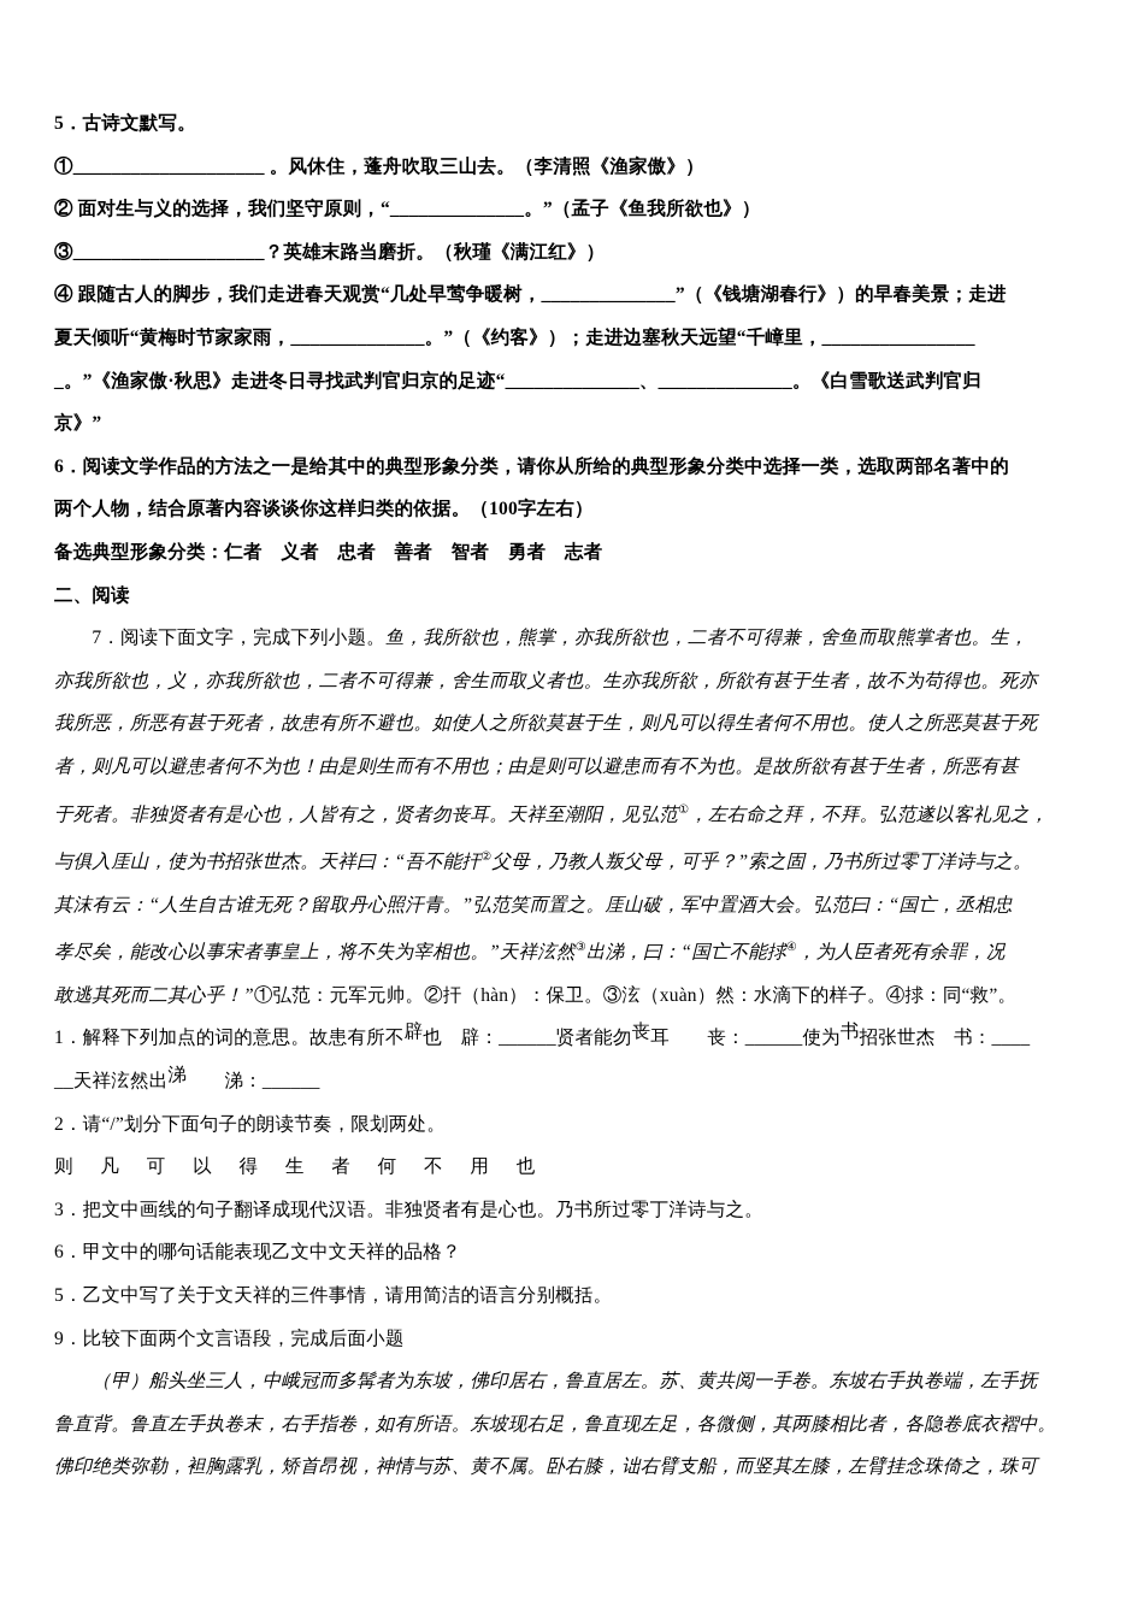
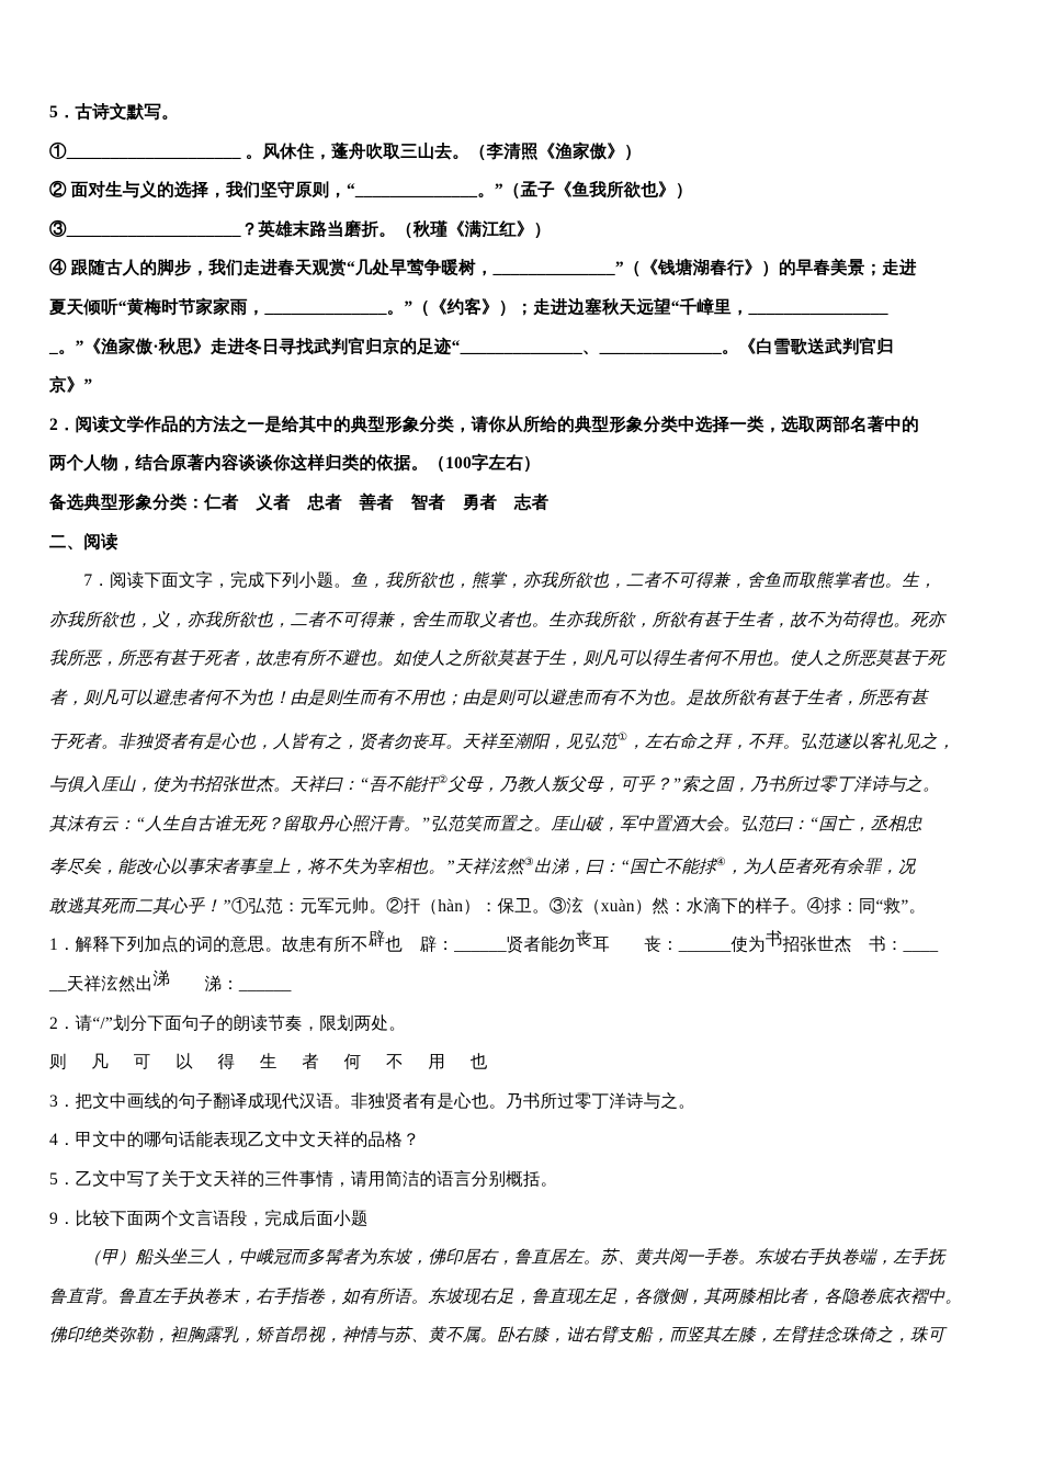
  5．古诗文默写。
  ①____________________ 。风休住，蓬舟吹取三山去。（李清照《渔家傲》）
  ② 面对生与义的选择，我们坚守原则，“______________。”（孟子《鱼我所欲也》）
  ③____________________？英雄末路当磨折。（秋瑾《满江红》）
  ④ 跟随古人的脚步，我们走进春天观赏“几处早莺争暖树，______________”（《钱塘湖春行》）的早春美景；走进
  夏天倾听“黄梅时节家家雨，______________。”（《约客》）；走进边塞秋天远望“千嶂里，________________
  _。”《渔家傲·秋思》走进冬日寻找武判官归京的足迹“______________、______________。《白雪歌送武判官归
  京》”
- 6．阅读文学作品的方法之一是给其中的典型形象分类，请你从所给的典型形象分类中选择一类，选取两部名著中的
+ 2．阅读文学作品的方法之一是给其中的典型形象分类，请你从所给的典型形象分类中选择一类，选取两部名著中的
  两个人物，结合原著内容谈谈你这样归类的依据。（100字左右）
  备选典型形象分类：仁者 义者 忠者 善者 智者 勇者 志者
  二、阅读
  7．阅读下面文字，完成下列小题。鱼，我所欲也，熊掌，亦我所欲也，二者不可得兼，舍鱼而取熊掌者也。生，
  亦我所欲也，义，亦我所欲也，二者不可得兼，舍生而取义者也。生亦我所欲，所欲有甚于生者，故不为苟得也。死亦
  我所恶，所恶有甚于死者，故患有所不避也。如使人之所欲莫甚于生，则凡可以得生者何不用也。使人之所恶莫甚于死
  者，则凡可以避患者何不为也！由是则生而有不用也；由是则可以避患而有不为也。是故所欲有甚于生者，所恶有甚
  于死者。非独贤者有是心也，人皆有之，贤者勿丧耳。天祥至潮阳，见弘范①，左右命之拜，不拜。弘范遂以客礼见之，
  与俱入厓山，使为书招张世杰。天祥曰：“吾不能扞②父母，乃教人叛父母，可乎？”索之固，乃书所过零丁洋诗与之。
  其沫有云：“人生自古谁无死？留取丹心照汗青。”弘范笑而置之。厓山破，军中置酒大会。弘范曰：“国亡，丞相忠
  孝尽矣，能改心以事宋者事皇上，将不失为宰相也。”天祥泫然③出涕，曰：“国亡不能捄④，为人臣者死有余罪，况
  敢逃其死而二其心乎！”①弘范：元军元帅。②扞（hàn）：保卫。③泫（xuàn）然：水滴下的样子。④捄：同“救”。
  1．解释下列加点的词的意思。故患有所不辟也 辟：______贤者能勿丧耳 丧：______使为书招张世杰 书：____
  __天祥泫然出涕 涕：______
  2．请“/”划分下面句子的朗读节奏，限划两处。
  则 凡 可 以 得 生 者 何 不 用 也
  3．把文中画线的句子翻译成现代汉语。非独贤者有是心也。乃书所过零丁洋诗与之。
- 6．甲文中的哪句话能表现乙文中文天祥的品格？
+ 4．甲文中的哪句话能表现乙文中文天祥的品格？
  5．乙文中写了关于文天祥的三件事情，请用简洁的语言分别概括。
  9．比较下面两个文言语段，完成后面小题
  （甲）船头坐三人，中峨冠而多髯者为东坡，佛印居右，鲁直居左。苏、黄共阅一手卷。东坡右手执卷端，左手抚
  鲁直背。鲁直左手执卷末，右手指卷，如有所语。东坡现右足，鲁直现左足，各微侧，其两膝相比者，各隐卷底衣褶中。
  佛印绝类弥勒，袒胸露乳，矫首昂视，神情与苏、黄不属。卧右膝，诎右臂支船，而竖其左膝，左臂挂念珠倚之，珠可
